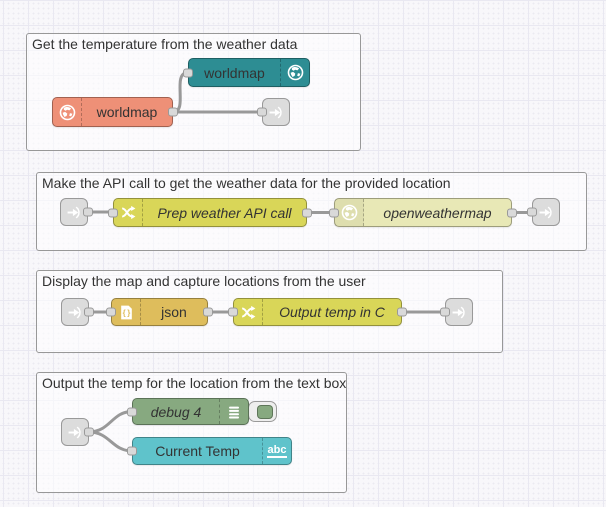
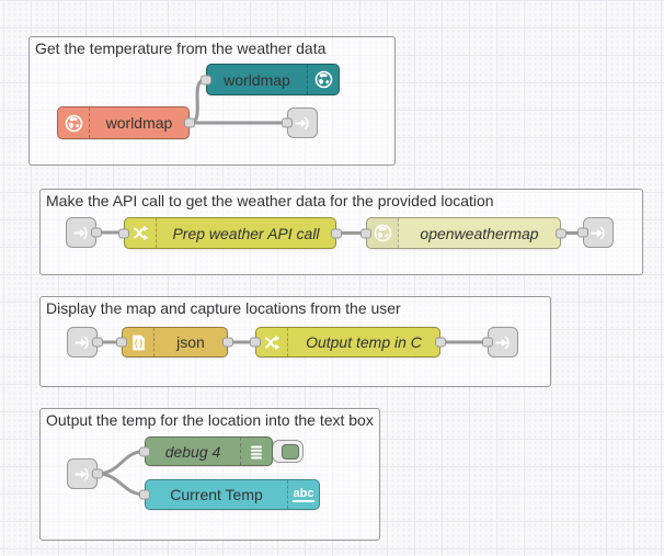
  Get the temperature from the weather data
  Make the API call to get the weather data for the provided location
  Display the map and capture locations from the user
- Output the temp for the location from the text box
+ Output the temp for the location into the text box
  worldmap
  worldmap
  Prep weather API call
  openweathermap
  { }
  json
  Output temp in C
  debug 4
  Current Temp
  abc
